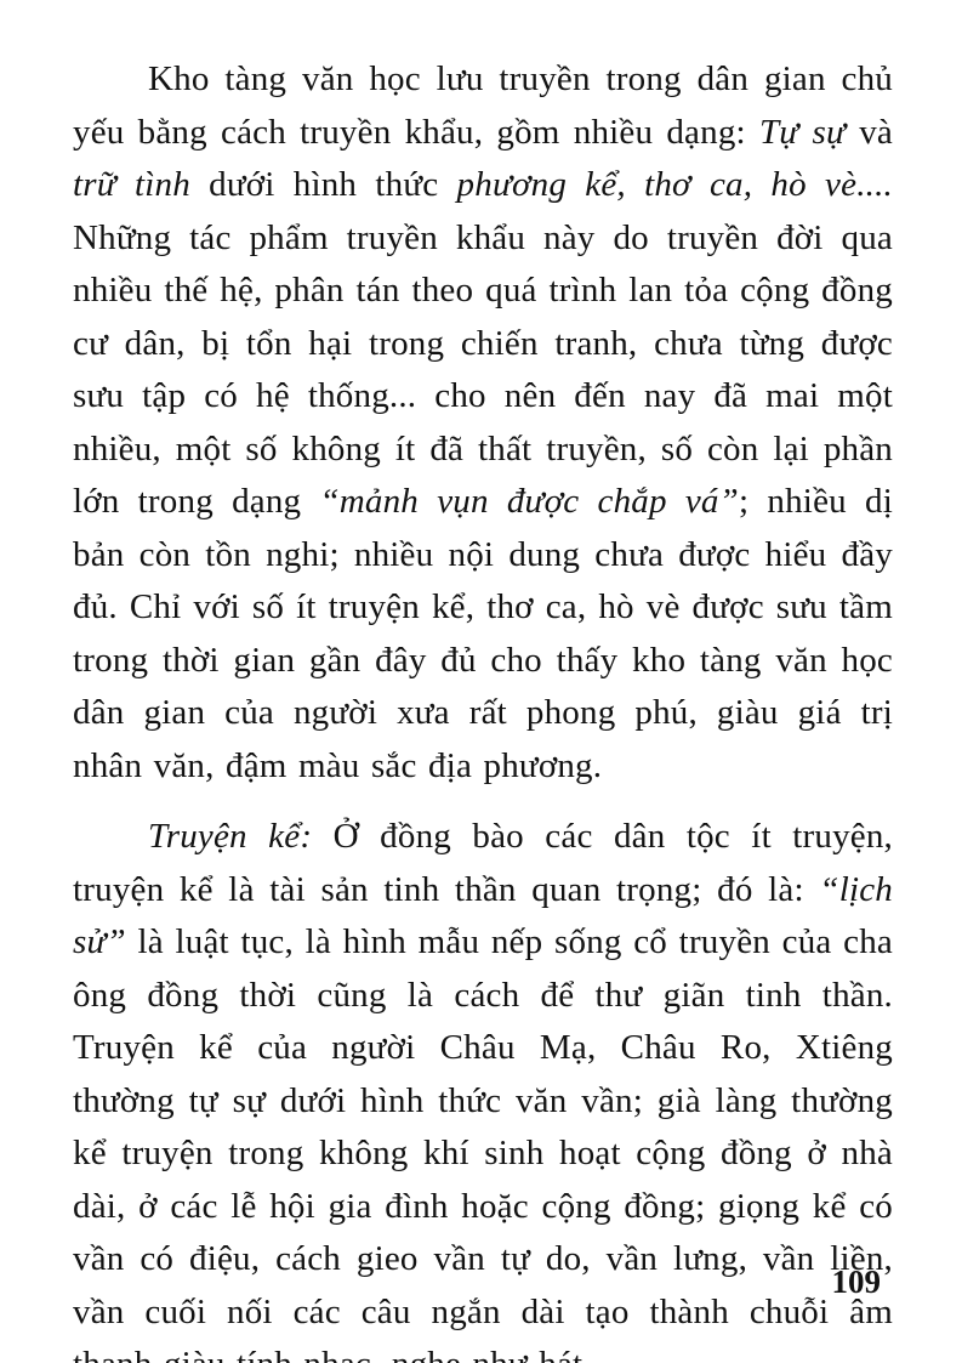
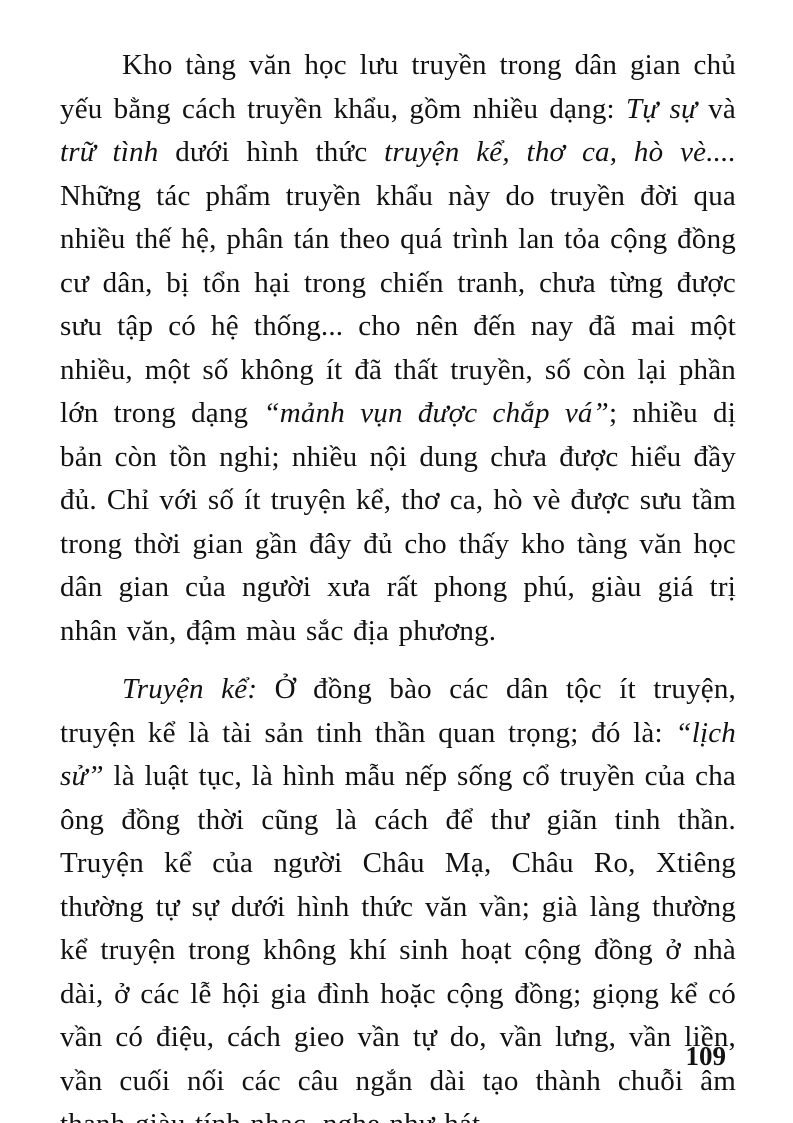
- Kho tàng văn học lưu truyền trong dân gian chủ yếu bằng cách truyền khẩu, gồm nhiều dạng: Tự sự và trữ tình dưới hình thức phương kể, thơ ca, hò vè.... Những tác phẩm truyền khẩu này do truyền đời qua nhiều thế hệ, phân tán theo quá trình lan tỏa cộng đồng cư dân, bị tổn hại trong chiến tranh, chưa từng được sưu tập có hệ thống... cho nên đến nay đã mai một nhiều, một số không ít đã thất truyền, số còn lại phần lớn trong dạng “mảnh vụn được chắp vá”; nhiều dị bản còn tồn nghi; nhiều nội dung chưa được hiểu đầy đủ. Chỉ với số ít truyện kể, thơ ca, hò vè được sưu tầm trong thời gian gần đây đủ cho thấy kho tàng văn học dân gian của người xưa rất phong phú, giàu giá trị nhân văn, đậm màu sắc địa phương.
+ Kho tàng văn học lưu truyền trong dân gian chủ yếu bằng cách truyền khẩu, gồm nhiều dạng: Tự sự và trữ tình dưới hình thức truyện kể, thơ ca, hò vè.... Những tác phẩm truyền khẩu này do truyền đời qua nhiều thế hệ, phân tán theo quá trình lan tỏa cộng đồng cư dân, bị tổn hại trong chiến tranh, chưa từng được sưu tập có hệ thống... cho nên đến nay đã mai một nhiều, một số không ít đã thất truyền, số còn lại phần lớn trong dạng “mảnh vụn được chắp vá”; nhiều dị bản còn tồn nghi; nhiều nội dung chưa được hiểu đầy đủ. Chỉ với số ít truyện kể, thơ ca, hò vè được sưu tầm trong thời gian gần đây đủ cho thấy kho tàng văn học dân gian của người xưa rất phong phú, giàu giá trị nhân văn, đậm màu sắc địa phương.
  Truyện kể: Ở đồng bào các dân tộc ít truyện, truyện kể là tài sản tinh thần quan trọng; đó là: “lịch sử” là luật tục, là hình mẫu nếp sống cổ truyền của cha ông đồng thời cũng là cách để thư giãn tinh thần. Truyện kể của người Châu Mạ, Châu Ro, Xtiêng thường tự sự dưới hình thức văn vần; già làng thường kể truyện trong không khí sinh hoạt cộng đồng ở nhà dài, ở các lễ hội gia đình hoặc cộng đồng; giọng kể có vần có điệu, cách gieo vần tự do, vần lưng, vần liền, vần cuối nối các câu ngắn dài tạo thành chuỗi âm
  109
